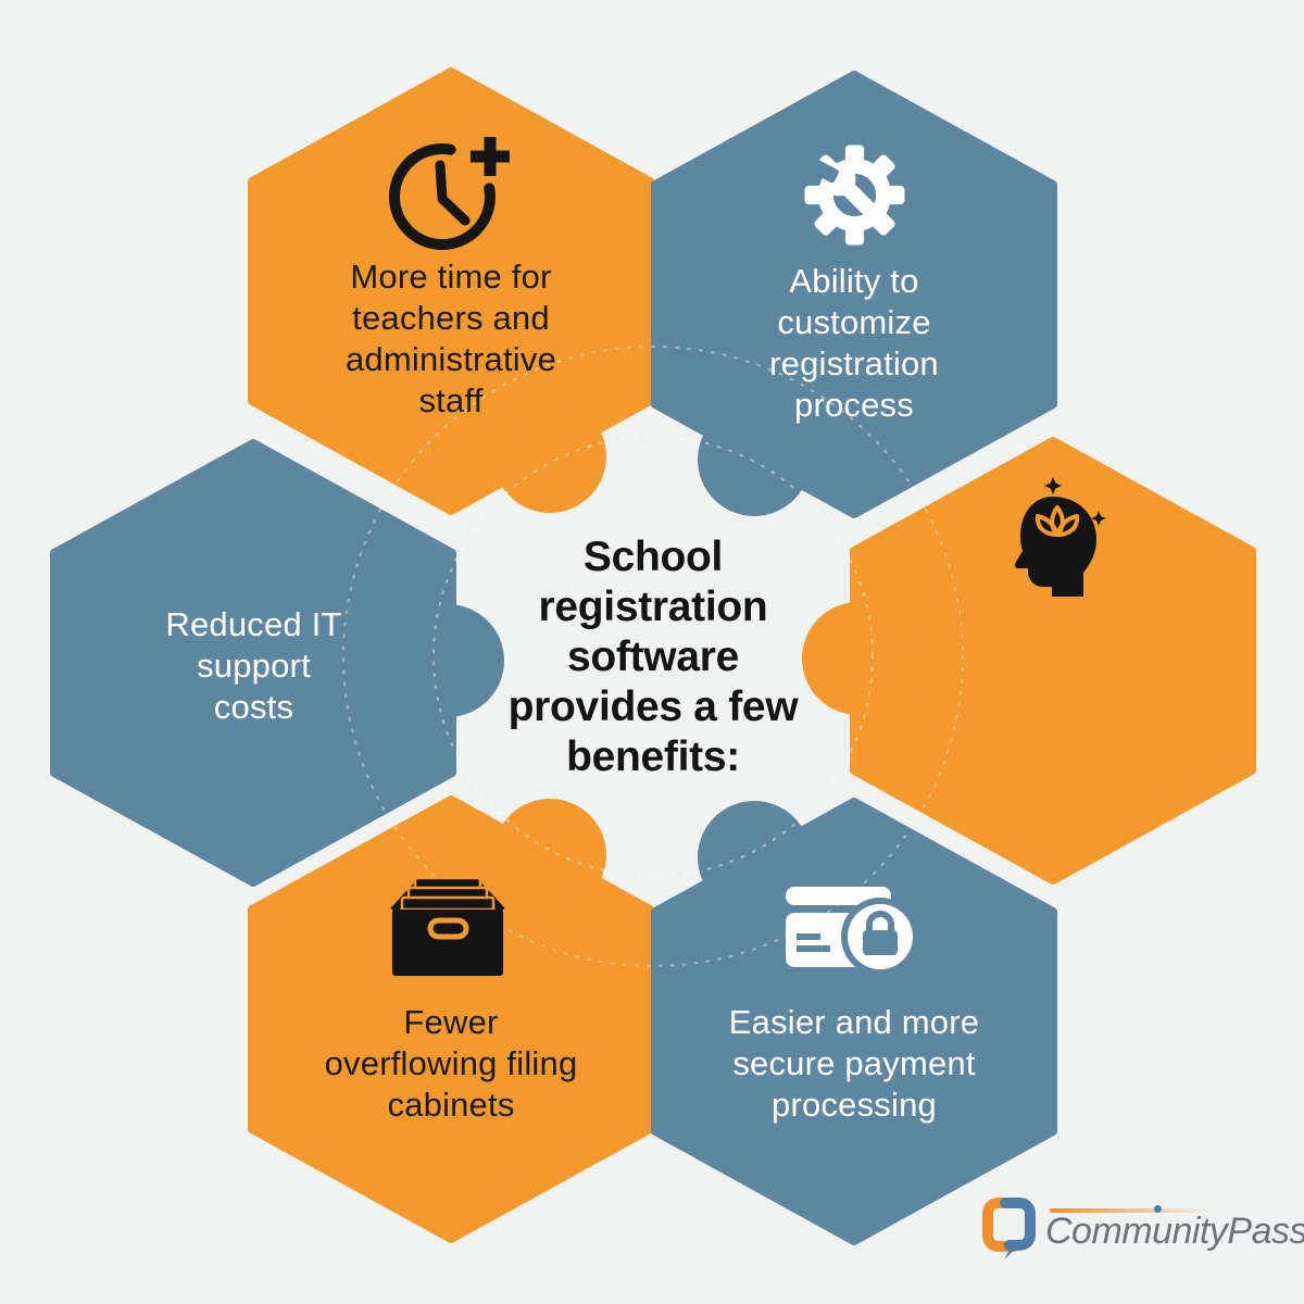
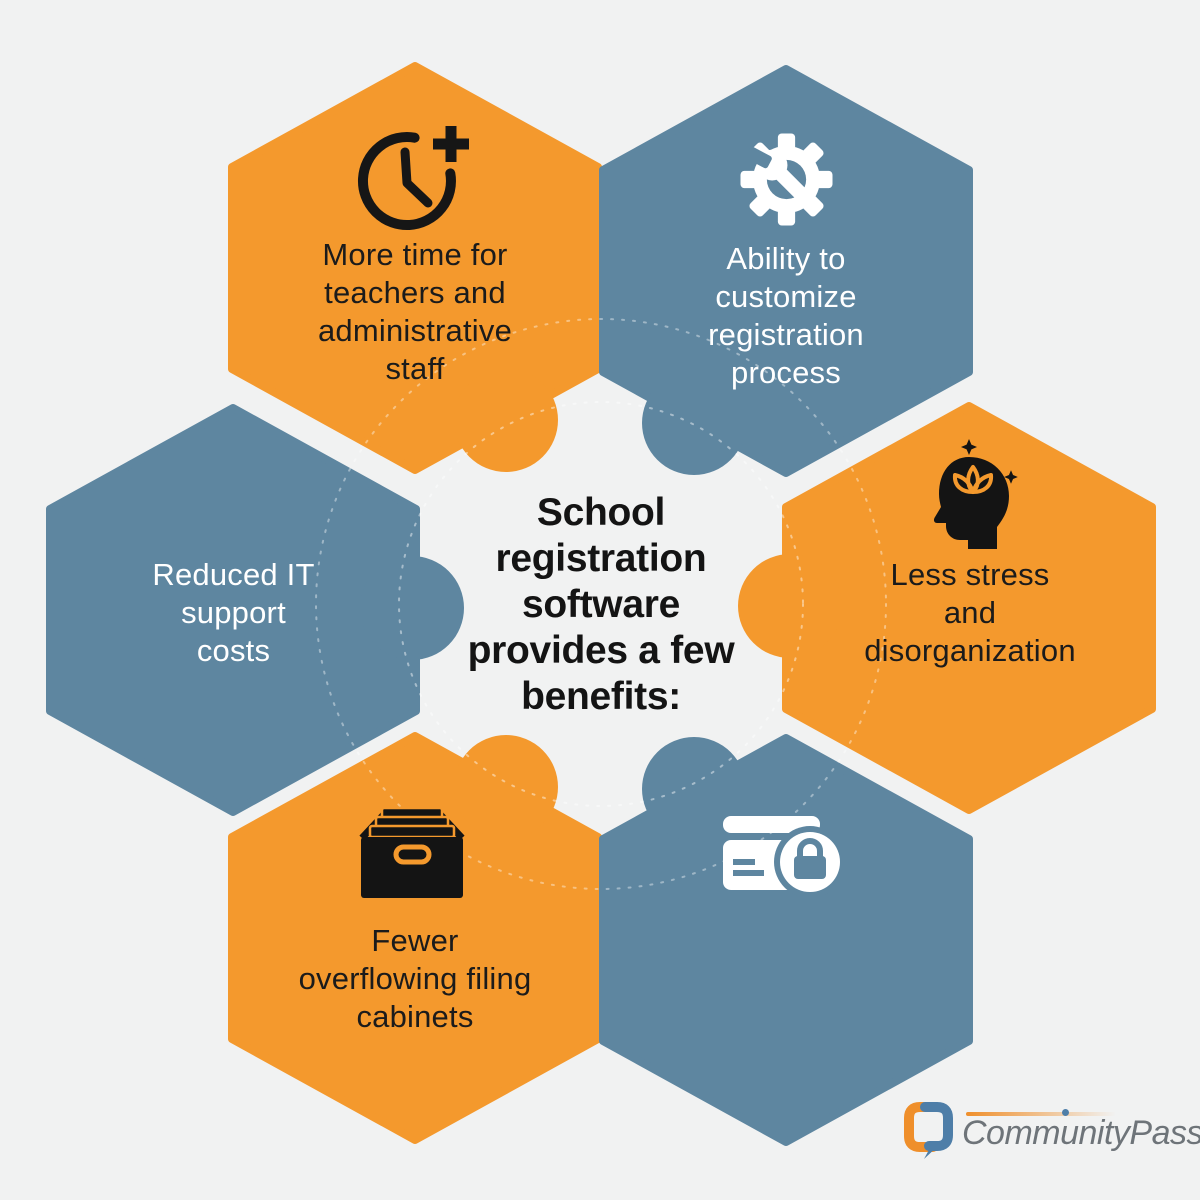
  More time for
  teachers and
  administrative
  staff
  Ability to
  customize
  registration
  process
+ Less stress
+ and
+ disorganization
  Reduced IT
  support
  costs
  Fewer
  overflowing filing
  cabinets
- Easier and more
- secure payment
- processing
  School
  registration
  software
  provides a few
  benefits:
  CommunityPass
